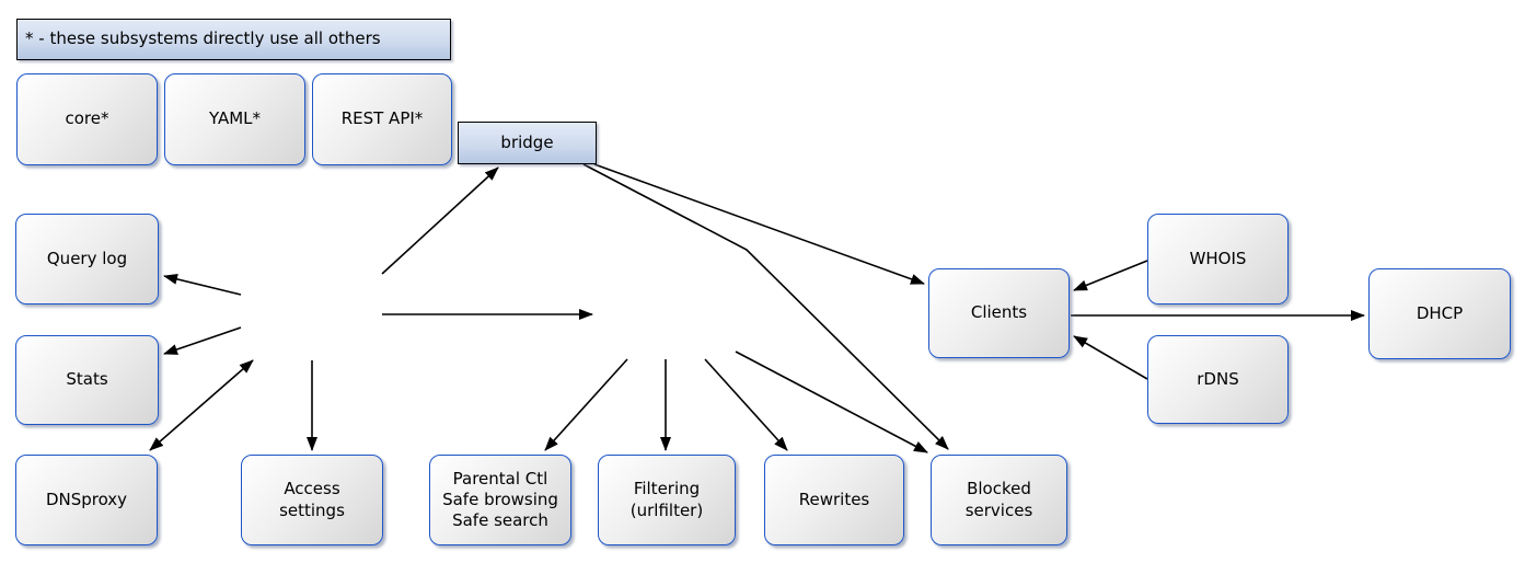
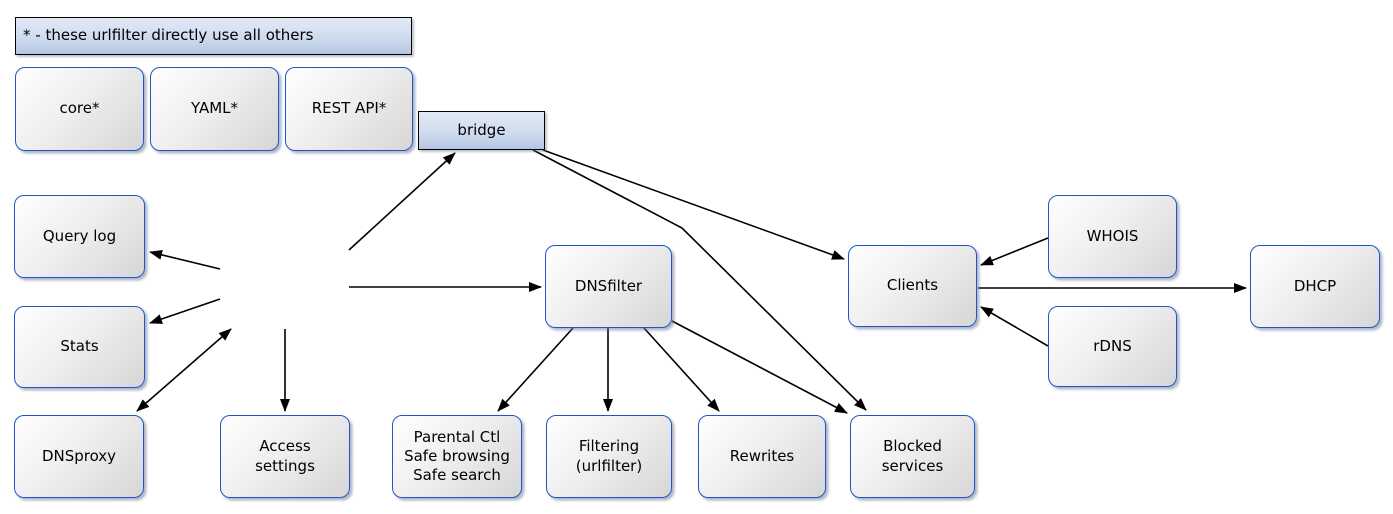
- * - these subsystems directly use all others
+ * - these urlfilter directly use all others
  core*
  YAML*
  REST API*
  bridge
  Query log
  Stats
  DNSproxy
  Access
  settings
+ DNSfilter
  Parental Ctl
  Safe browsing
  Safe search
  Filtering
  (urlfilter)
  Rewrites
  Blocked
  services
  Clients
  WHOIS
  rDNS
  DHCP
